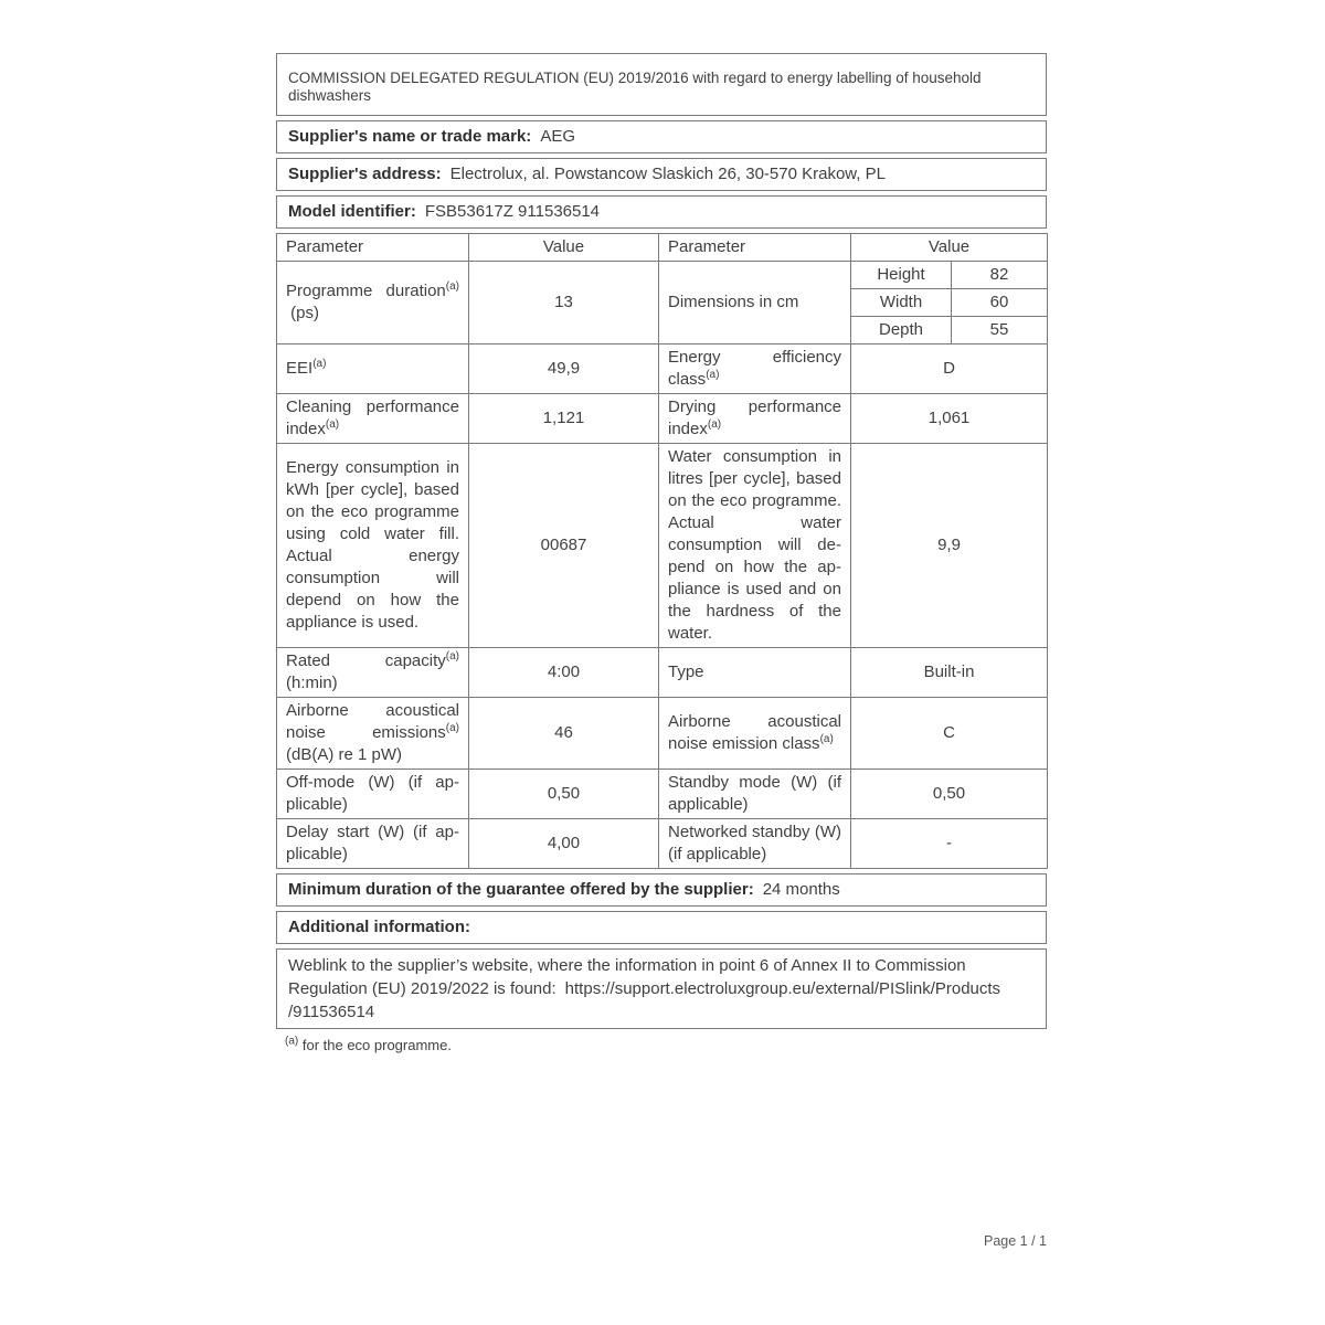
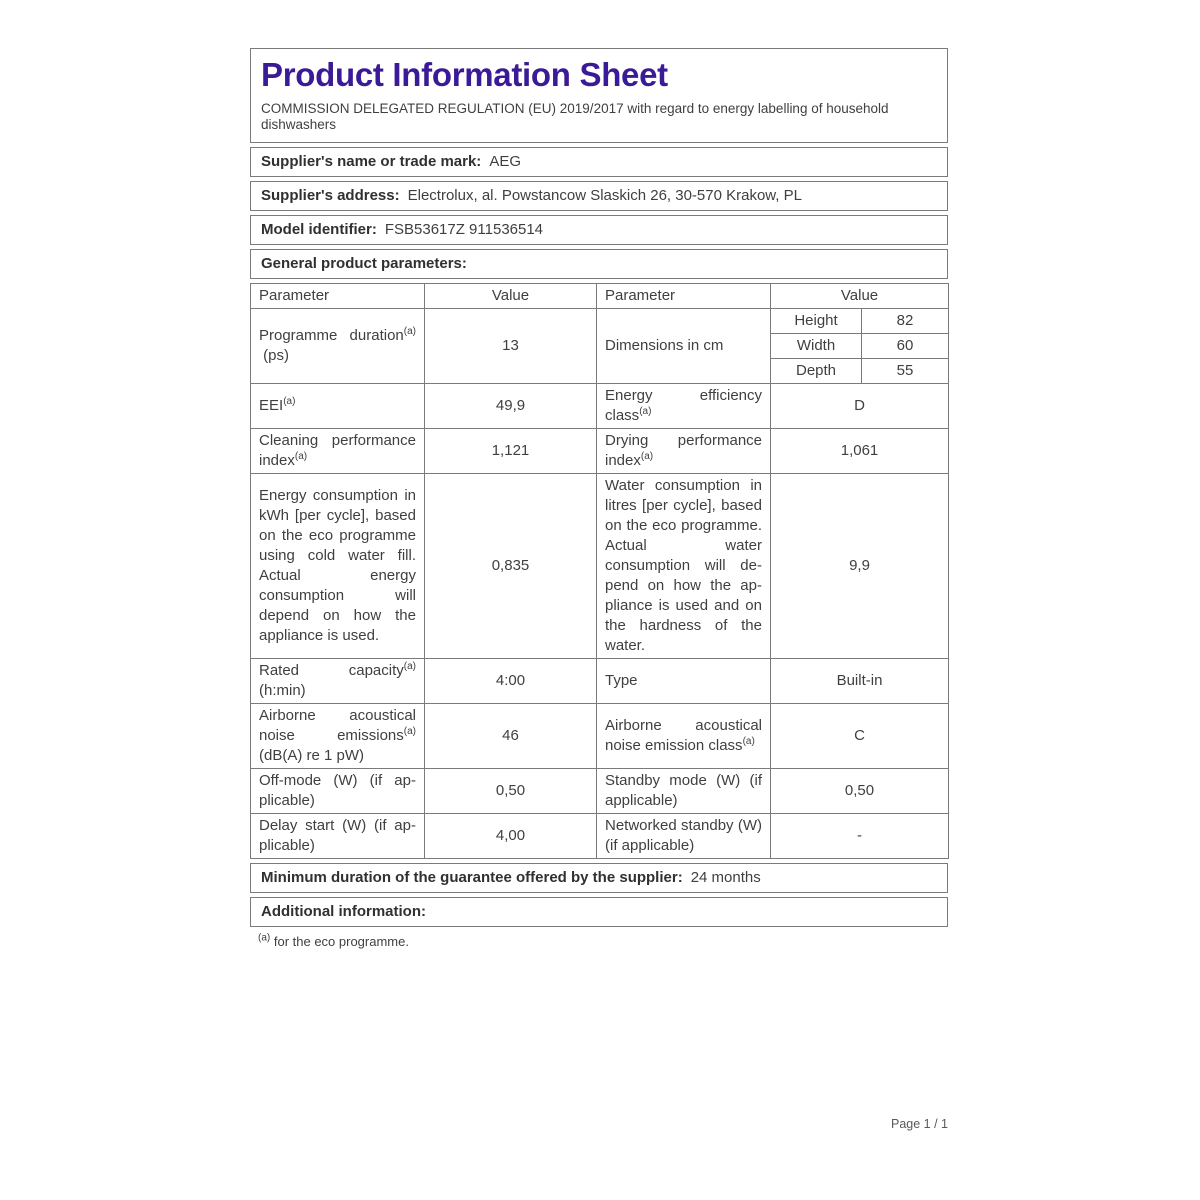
+ Product Information Sheet
- COMMISSION DELEGATED REGULATION (EU) 2019/2016 with regard to energy labelling of household dishwashers
+ COMMISSION DELEGATED REGULATION (EU) 2019/2017 with regard to energy labelling of household dishwashers
  Supplier's name or trade mark: AEG
  Supplier's address: Electrolux, al. Powstancow Slaskich 26, 30-570 Krakow, PL
  Model identifier: FSB53617Z 911536514
+ General product parameters:
  Parameter	Value	Parameter	Value
  Programme duration(a) (ps)	13	Dimensions in cm	Height	82
  Width	60
  Depth	55
  EEI(a)	49,9	Energy efficiency class(a)	D
  Cleaning performance index(a)	1,121	Drying performance index(a)	1,061
- Energy consumption in kWh [per cycle], based on the eco programme using cold water fill. Actual en­ergy consumption will depend on how the appliance is used.	00687	Water consumption in litres [per cycle], based on the eco pro­gramme. Actual water consumption will de­end on how the ap­liance is used and on the hardness of the water.	9,9
+ Energy consumption in kWh [per cycle], based on the eco programme using cold water fill. Actual en­ergy consumption will depend on how the appliance is used.	0,835	Water consumption in litres [per cycle], based on the eco pro­gramme. Actual water consumption will de­end on how the ap­liance is used and on the hardness of the water.	9,9
  Rated capacity(a) (h:min)	4:00	Type	Built-in
  Airborne acoustical noise emissions(a) (dB(A) re 1 pW)	46	Airborne acoustical noise emission class(a)	C
  Off-mode (W) (if ap­licable)	0,50	Standby mode (W) (if applicable)	0,50
  Delay start (W) (if ap­licable)	4,00	Networked standby (W) (if applicable)	-
  Minimum duration of the guarantee offered by the supplier: 24 months
  Additional information:
- Weblink to the supplier’s website, where the information in point 6 of Annex II to Commission Regulation (EU) 2019/2022 is found: https://support.electroluxgroup.eu/external/PISlink/Products/911536514
  (a) for the eco programme.
  Page 1 / 1
